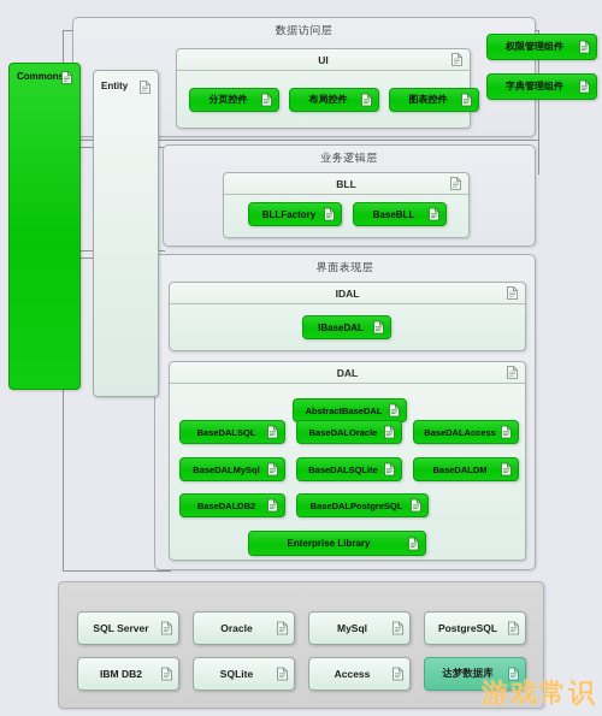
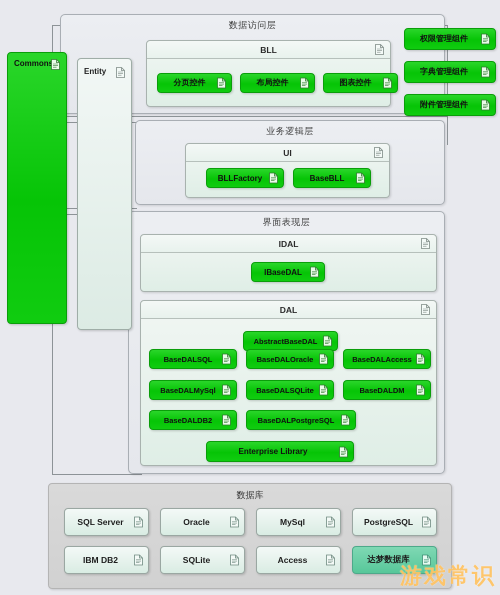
  数据访问层
  业务逻辑层
  界面表现层
  Commons
  Entity
- UI
+ BLL
  分页控件
  布局控件
  图表控件
- BLL
+ UI
  BLLFactory
  BaseBLL
  IDAL
  IBaseDAL
  DAL
  AbstractBaseDAL
  BaseDALSQL
  BaseDALOracle
  BaseDALAccess
  BaseDALMySql
  BaseDALSQLite
  BaseDALDM
  BaseDALDB2
  BaseDALPostgreSQL
  Enterprise Library
  权限管理组件
  字典管理组件
+ 附件管理组件
+ 数据库
  SQL Server
  Oracle
  MySql
  PostgreSQL
  IBM DB2
  SQLite
  Access
  达梦数据库
  游戏常识
